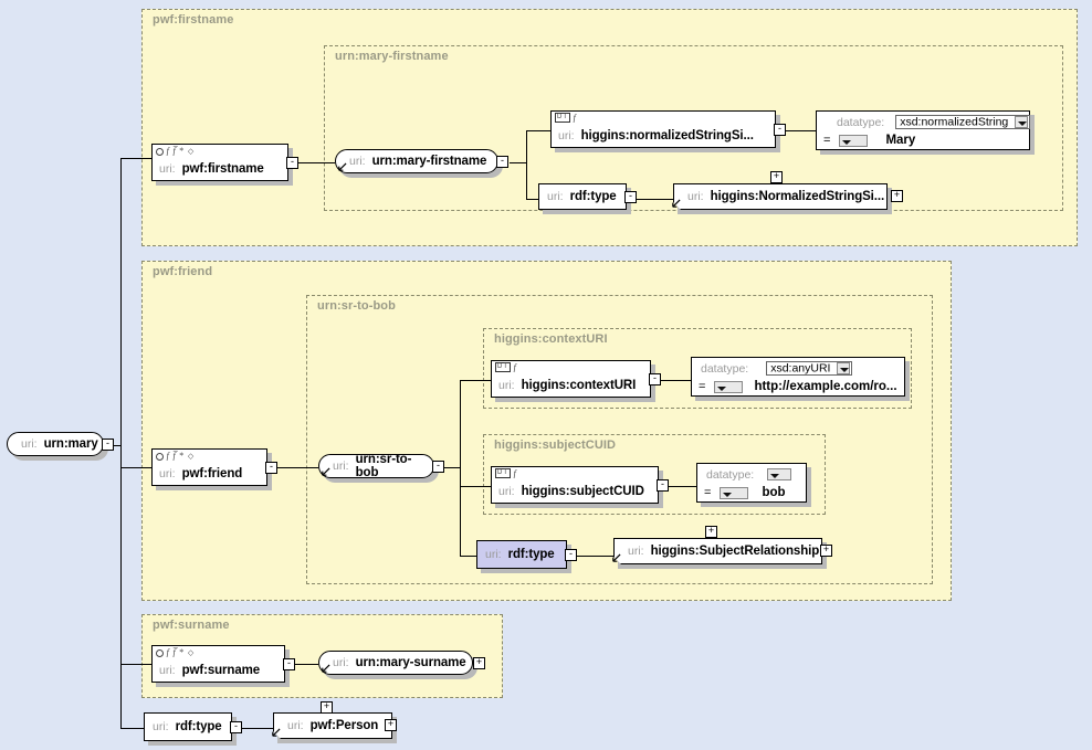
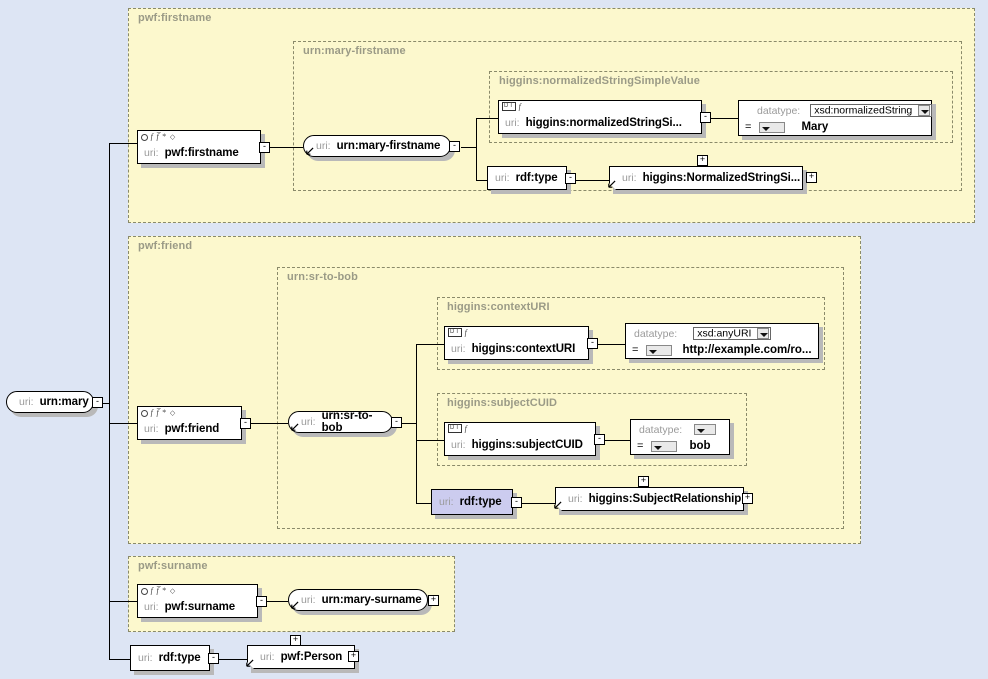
  pwf:firstname
  urn:mary-firstname
+ higgins:normalizedStringSimpleValue
  pwf:friend
  urn:sr-to-bob
  higgins:contextURI
  higgins:subjectCUID
  pwf:surname
  uri:
  urn:mary
  -
  f f̅ * ◇
  uri:
  pwf:firstname
  -
  uri:
  urn:mary-firstname
  -
  uri:
  higgins:normalizedStringSi...
  -
  datatype:
  xsd:normalizedString
  =
  Mary
  uri:
  rdf:type
  -
  uri:
  higgins:NormalizedStringSi...
  +
  +
  f f̅ * ◇
  uri:
  pwf:friend
  -
  uri:
  urn:sr-to-bob
  -
  uri:
  higgins:contextURI
  -
  datatype:
  xsd:anyURI
  =
  http://example.com/ro...
  uri:
  higgins:subjectCUID
  -
  datatype:
  =
  bob
  uri:
  rdf:type
  -
  uri:
  higgins:SubjectRelationship
  +
  +
  f f̅ * ◇
  uri:
  pwf:surname
  -
  uri:
  urn:mary-surname
  +
  uri:
  rdf:type
  -
  uri:
  pwf:Person
  +
  +
